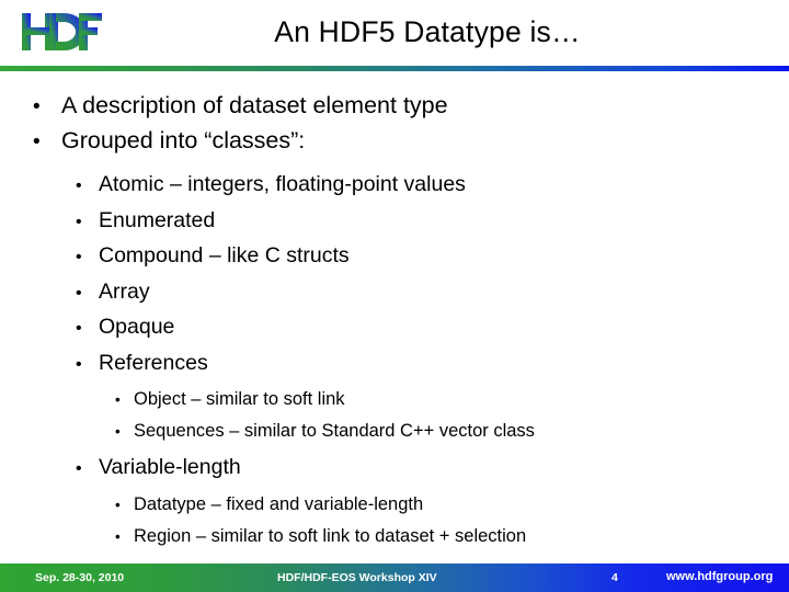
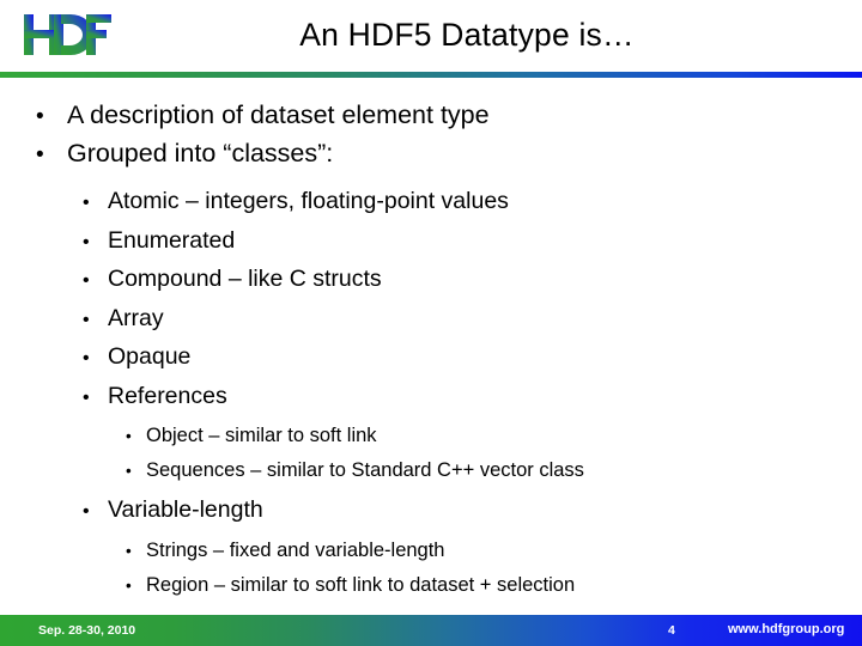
  An HDF5 Datatype is…
  •
  A description of dataset element type
  •
  Grouped into “classes”:
  •
  Atomic – integers, floating-point values
  •
  Enumerated
  •
  Compound – like C structs
  •
  Array
  •
  Opaque
  •
  References
  •
  Object – similar to soft link
  •
  Sequences – similar to Standard C++ vector class
  •
  Variable-length
  •
- Datatype – fixed and variable-length
+ Strings – fixed and variable-length
  •
  Region – similar to soft link to dataset + selection
  Sep. 28-30, 2010
- HDF/HDF-EOS Workshop XIV
  4
  www.hdfgroup.org
